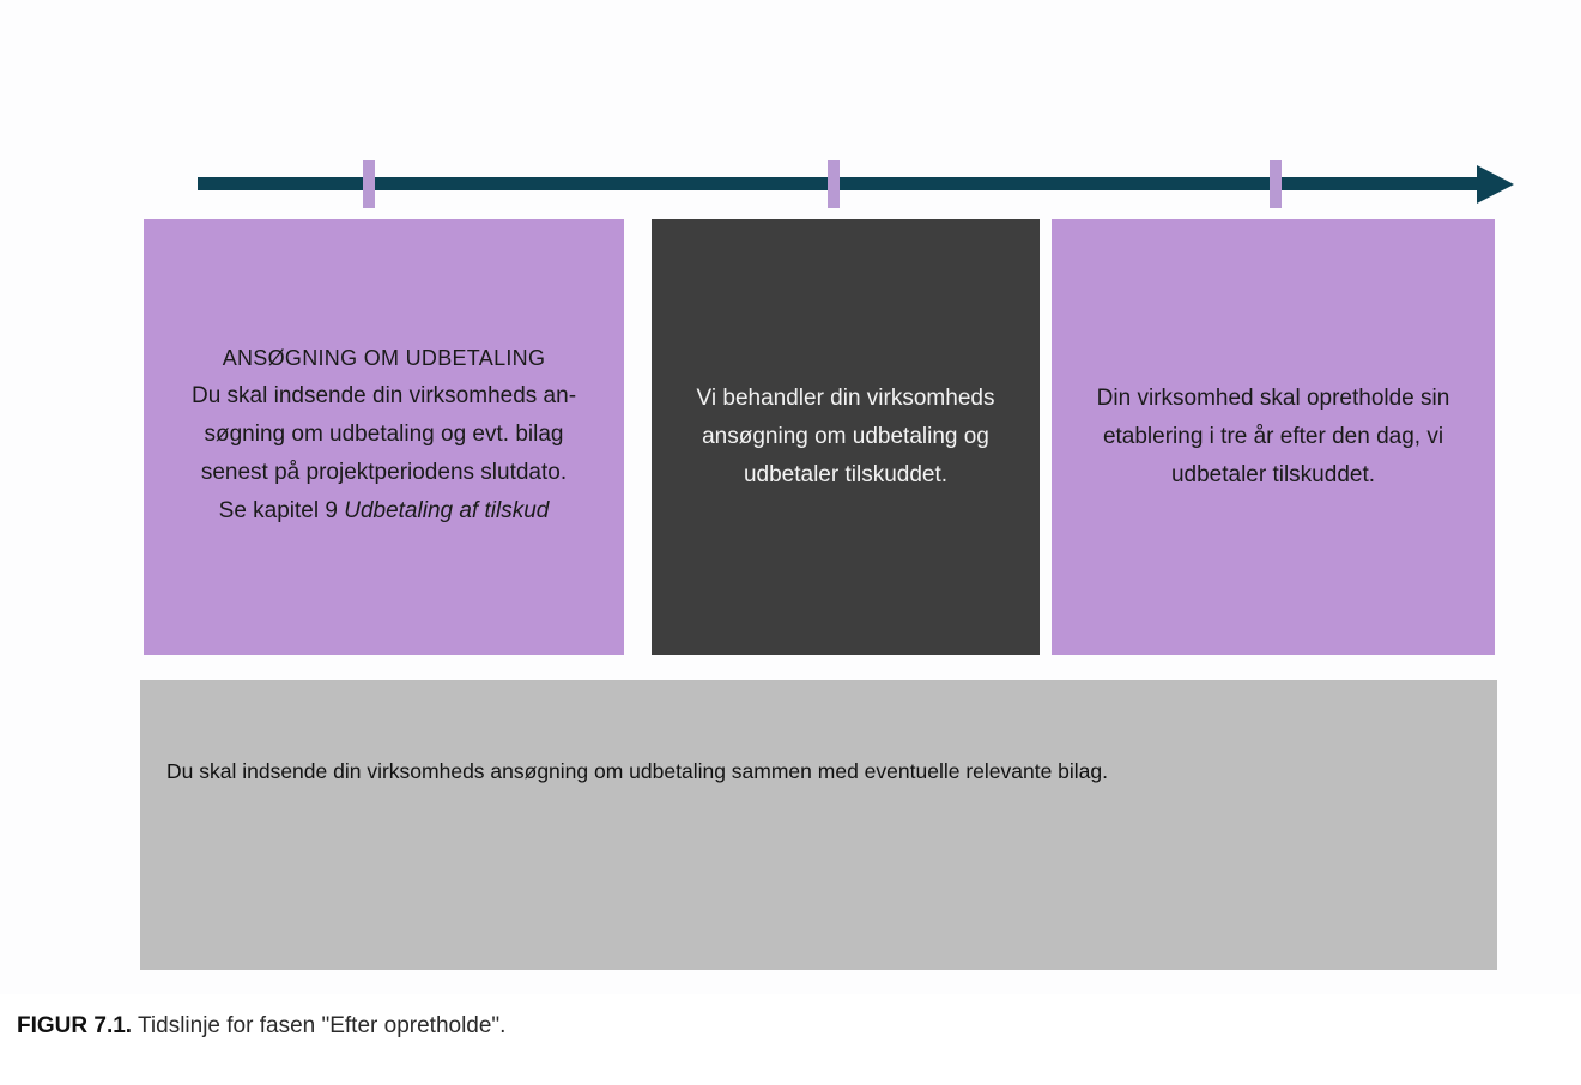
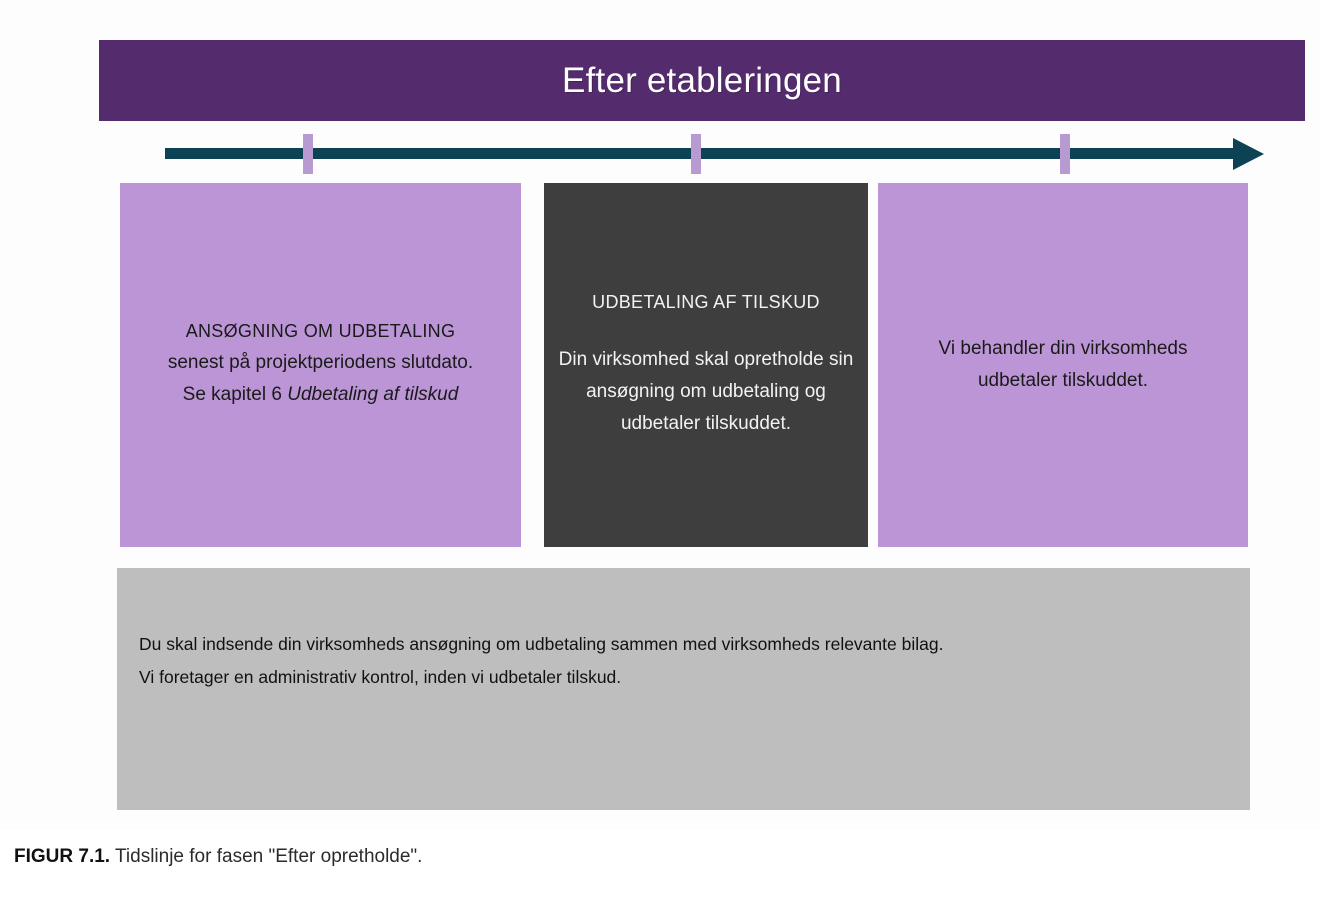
+ Efter etableringen
  ANSØGNING OM UDBETALING
- Du skal indsende din virksomheds an-
- søgning om udbetaling og evt. bilag
  senest på projektperiodens slutdato.
- Se kapitel 9 Udbetaling af tilskud
+ Se kapitel 6 Udbetaling af tilskud
+ UDBETALING AF TILSKUD
- Vi behandler din virksomheds
+ Din virksomhed skal opretholde sin
  ansøgning om udbetaling og
  udbetaler tilskuddet.
- Din virksomhed skal opretholde sin
+ Vi behandler din virksomheds
- etablering i tre år efter den dag, vi
  udbetaler tilskuddet.
- Du skal indsende din virksomheds ansøgning om udbetaling sammen med eventuelle relevante bilag.
+ Du skal indsende din virksomheds ansøgning om udbetaling sammen med virksomheds relevante bilag.
+ Vi foretager en administrativ kontrol, inden vi udbetaler tilskud.
  FIGUR 7.1. Tidslinje for fasen "Efter opretholde".
